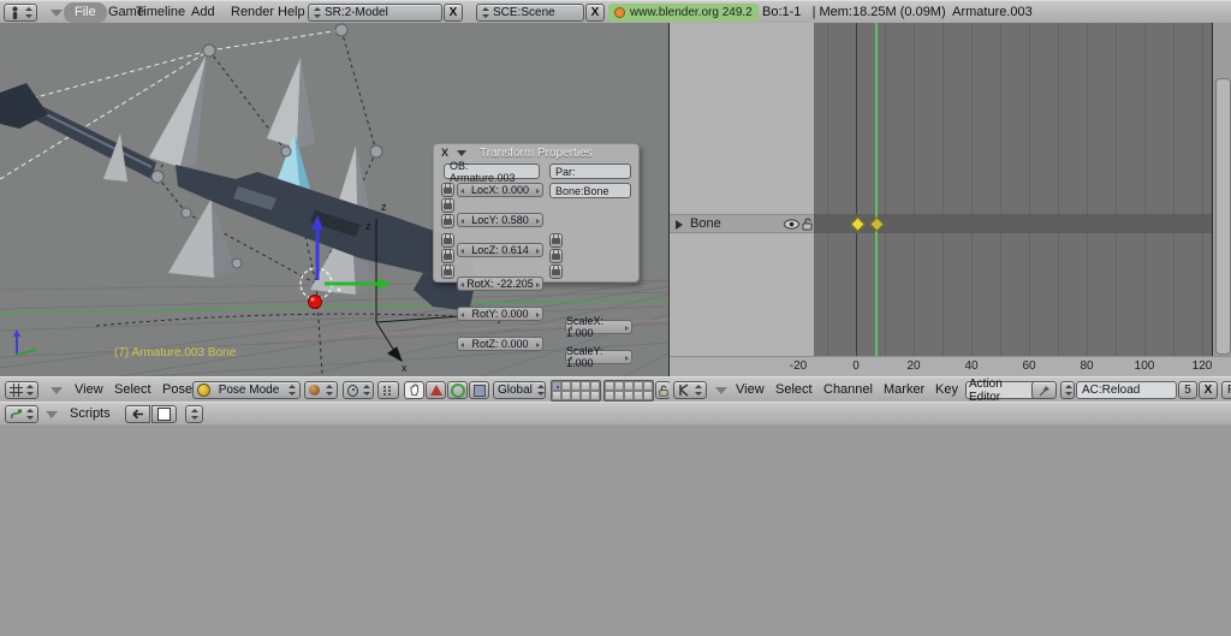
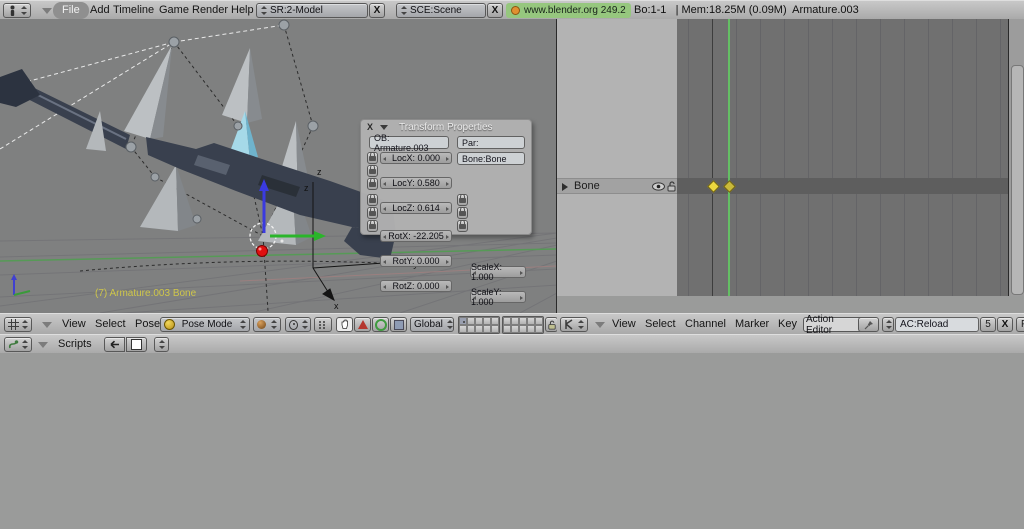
  File
- Game
+ Add
  Timeline
- Add
+ Game
  Render
  Help
  SR:2-Model
  X
  SCE:Scene
  X
  www.blender.org 249.2
  Bo:1-1 | Mem:18.25M (0.09M) Armature.003
  z
  z
  x
  (7) Armature.003 Bone
  X
  Transform Properties
  OB: Armature.003
  Par:
  Bone:Bone
  LocX: 0.000
  LocY: 0.580
  LocZ: 0.614
  RotX: -22.205
  RotY: 0.000
  RotZ: 0.000
  ScaleX: 1.000
  ScaleY: 1.000
  Bone
- -20
- 0
- 20
- 40
- 60
- 80
- 100
- 120
  View
  Select
  Pose
  Pose Mode
  Global
  View
  Select
  Channel
  Marker
  Key
  Action Editor
  AC:Reload
  5
  X
  Scripts
